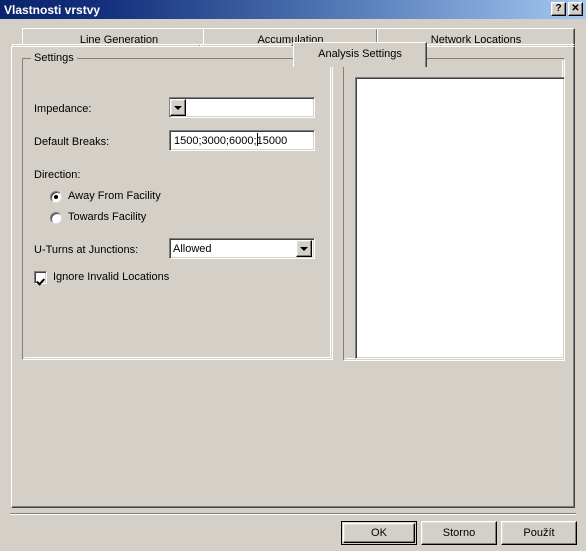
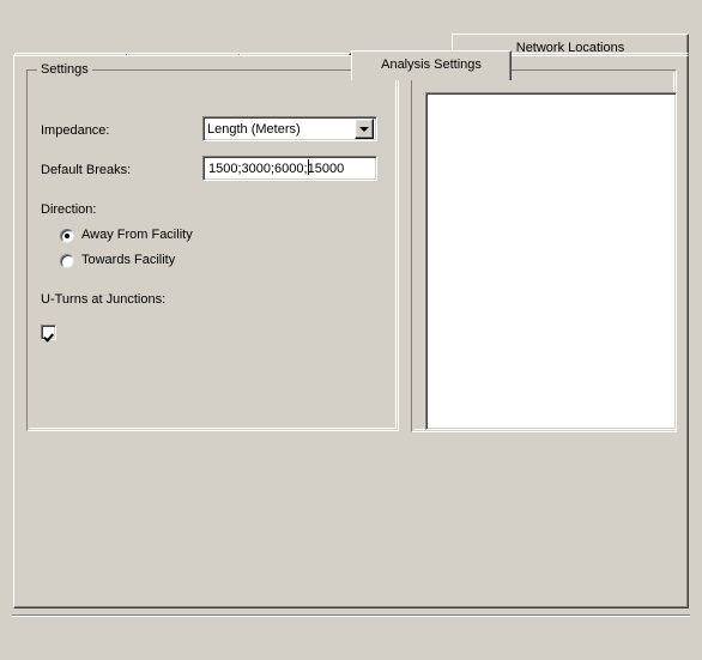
- Vlastnosti vrstvy
- ?
- ✕
- Line Generation
- Accumulation
  Network Locations
  Analysis Settings
  Settings
  Impedance:
+ Length (Meters)
  Default Breaks:
  1500;3000;6000;15000
  Direction:
  Away From Facility
  Towards Facility
  U-Turns at Junctions:
- Allowed
- Ignore Invalid Locations
- OK
- Storno
- Použít
